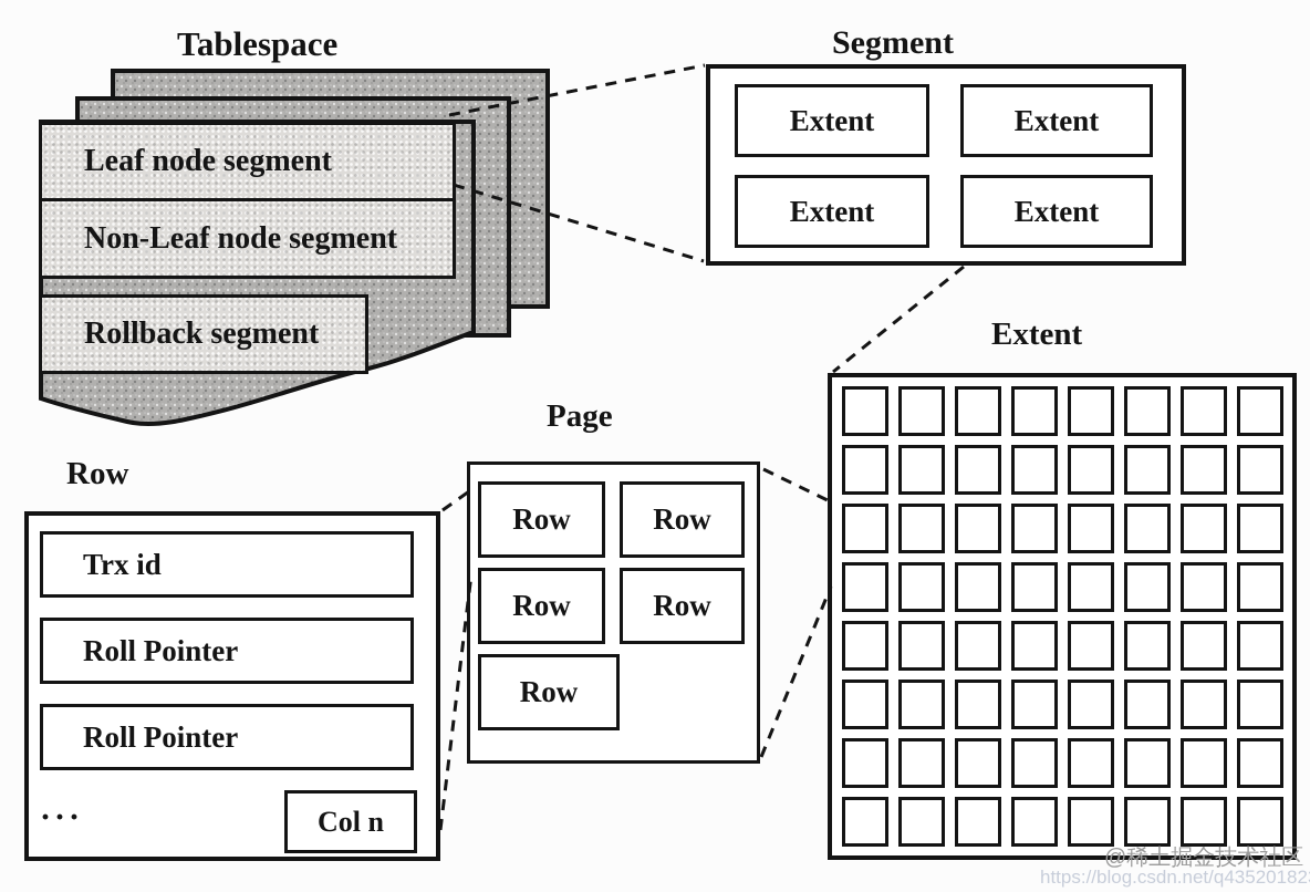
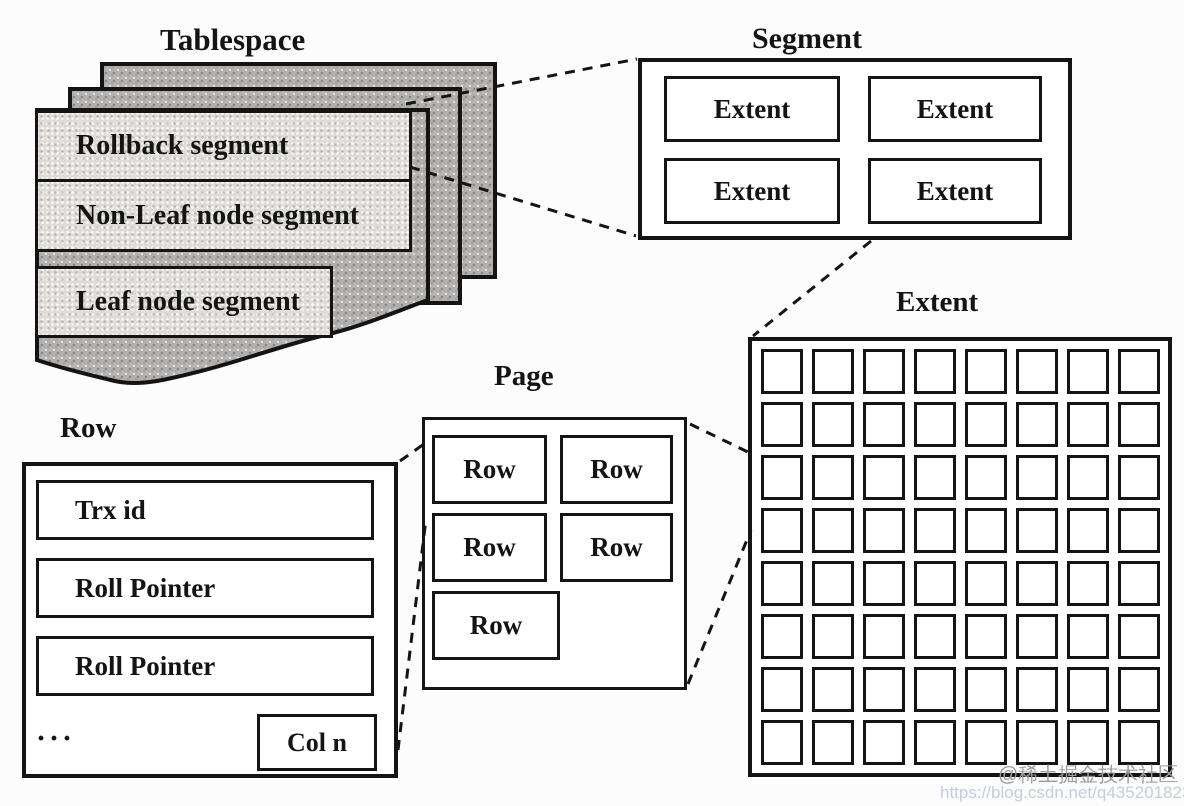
  Tablespace
  Segment
  Extent
  Page
  Row
- Leaf node segment
+ Rollback segment
  Non-Leaf node segment
- Rollback segment
+ Leaf node segment
  Extent
  Extent
  Extent
  Extent
  Row
  Row
  Row
  Row
  Row
  Trx id
  Roll Pointer
  Roll Pointer
  ···
  Col n
  @稀土掘金技术社区
  https://blog.csdn.net/q43520182
